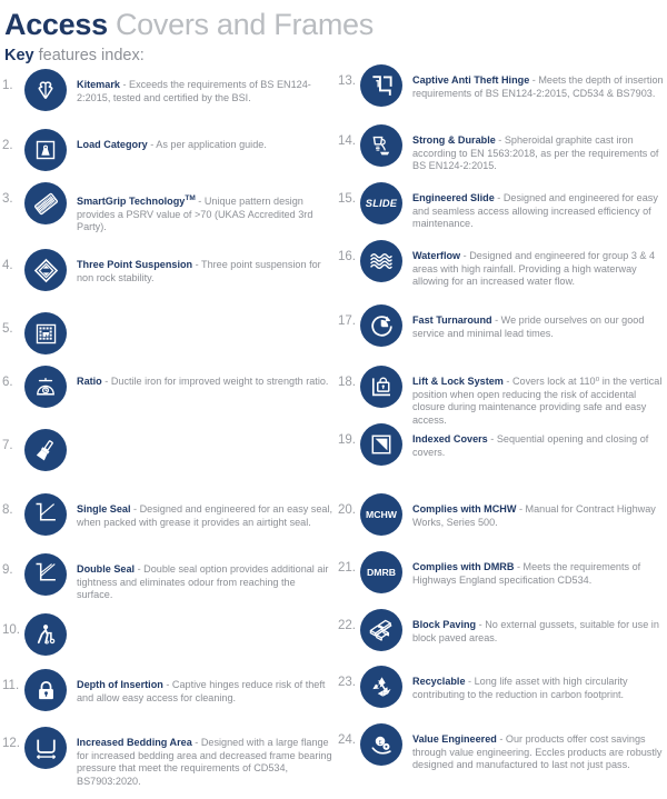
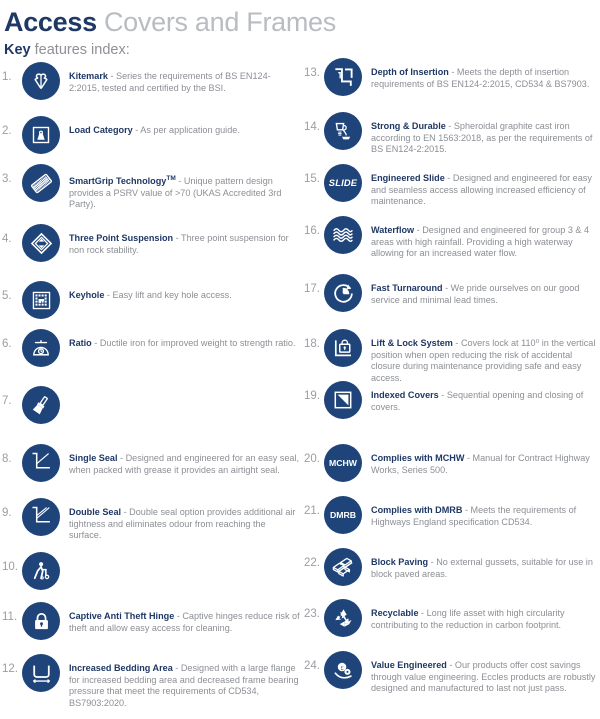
  Access Covers and Frames
  Key features index:
  1.
- Kitemark - Exceeds the requirements of BS EN124-2:2015, tested and certified by the BSI.
+ Kitemark - Series the requirements of BS EN124-2:2015, tested and certified by the BSI.
  2.
  Load Category - As per application guide.
  3.
  SmartGrip Technology - Unique pattern design provides a PSRV value of >70 (UKAS Accredited 3rd Party).
  4.
  Three Point Suspension - Three point suspension for non rock stability.
  5.
+ Keyhole - Easy lift and key hole access.
  6.
  Ratio - Ductile iron for improved weight to strength ratio.
  7.
  8.
  Single Seal - Designed and engineered for an easy seal, when packed with grease it provides an airtight seal.
  9.
  Double Seal - Double seal option provides additional air tightness and eliminates odour from reaching the surface.
  10.
  11.
- Depth of Insertion - Captive hinges reduce risk of theft and allow easy access for cleaning.
+ Captive Anti Theft Hinge - Captive hinges reduce risk of theft and allow easy access for cleaning.
  12.
  Increased Bedding Area - Designed with a large flange for increased bedding area and decreased frame bearing pressure that meet the requirements of CD534, BS7903:2020.
  13.
- Captive Anti Theft Hinge - Meets the depth of insertion requirements of BS EN124-2:2015, CD534 & BS7903.
+ Depth of Insertion - Meets the depth of insertion requirements of BS EN124-2:2015, CD534 & BS7903.
  14.
  Strong & Durable - Spheroidal graphite cast iron according to EN 1563:2018, as per the requirements of BS EN124-2:2015.
  15.
  SLIDE
  Engineered Slide - Designed and engineered for easy and seamless access allowing increased efficiency of maintenance.
  16.
  Waterflow - Designed and engineered for group 3 & 4 areas with high rainfall. Providing a high waterway allowing for an increased water flow.
  17.
  Fast Turnaround - We pride ourselves on our good service and minimal lead times.
  18.
  Lift & Lock System - Covers lock at 110⁰ in the vertical position when open reducing the risk of accidental closure during maintenance providing safe and easy access.
  19.
  Indexed Covers - Sequential opening and closing of covers.
  20.
  MCHW
  Complies with MCHW - Manual for Contract Highway Works, Series 500.
  21.
  DMRB
  Complies with DMRB - Meets the requirements of Highways England specification CD534.
  22.
  Block Paving - No external gussets, suitable for use in block paved areas.
  23.
  Recyclable - Long life asset with high circularity contributing to the reduction in carbon footprint.
  24.
  Value Engineered - Our products offer cost savings through value engineering. Eccles products are robustly designed and manufactured to last not just pass.
